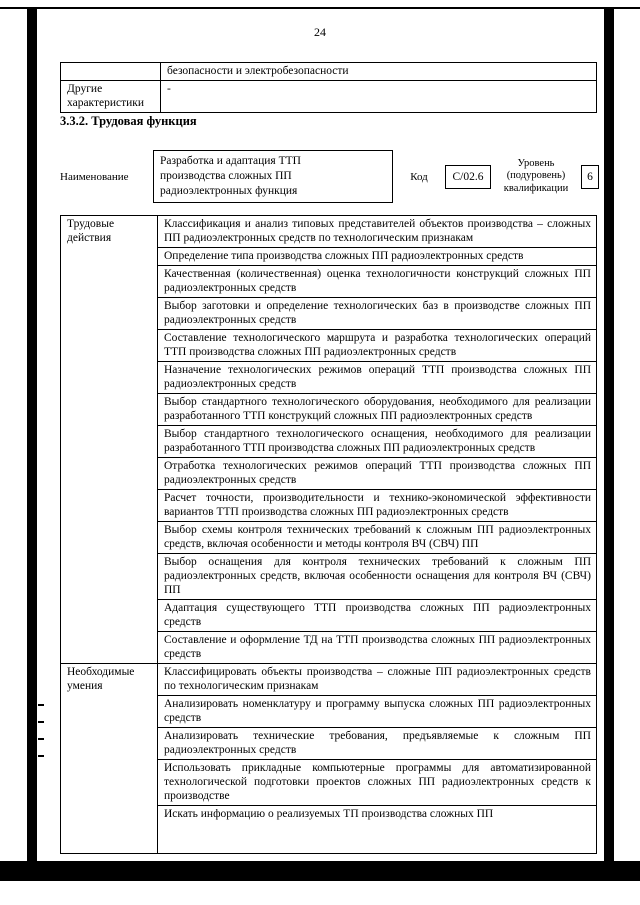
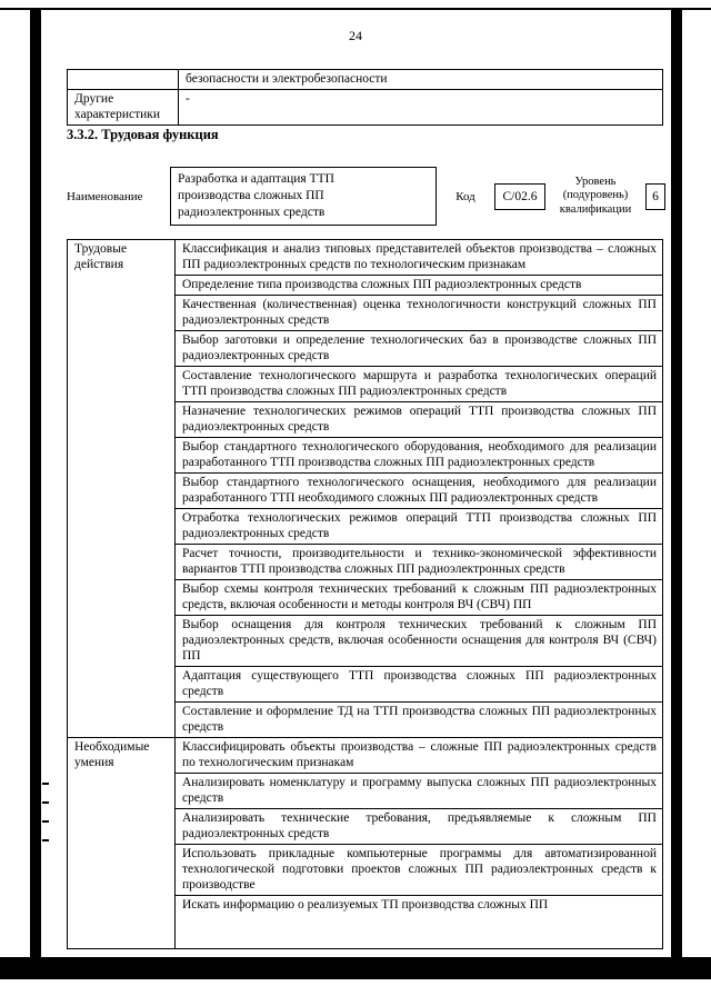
  24
  	безопасности и электробезопасности
  Другие характеристики	-
  3.3.2. Трудовая функция
  Наименование
- Разработка и адаптация ТТП производства сложных ПП радиоэлектронных функция
+ Разработка и адаптация ТТП производства сложных ПП радиоэлектронных средств
  Код
  С/02.6
  Уровень (подуровень) квалификации
  6
  Трудовые действия	Классификация и анализ типовых представителей объектов производства – сложных ПП радиоэлектронных средств по технологическим признакам
  Определение типа производства сложных ПП радиоэлектронных средств
  Качественная (количественная) оценка технологичности конструкций сложных ПП радиоэлектронных средств
  Выбор заготовки и определение технологических баз в производстве сложных ПП радиоэлектронных средств
  Составление технологического маршрута и разработка технологических операций ТТП производства сложных ПП радиоэлектронных средств
  Назначение технологических режимов операций ТТП производства сложных ПП радиоэлектронных средств
- Выбор стандартного технологического оборудования, необходимого для реализации разработанного ТТП конструкций сложных ПП радиоэлектронных средств
+ Выбор стандартного технологического оборудования, необходимого для реализации разработанного ТТП производства сложных ПП радиоэлектронных средств
- Выбор стандартного технологического оснащения, необходимого для реализации разработанного ТТП производства сложных ПП радиоэлектронных средств
+ Выбор стандартного технологического оснащения, необходимого для реализации разработанного ТТП необходимого сложных ПП радиоэлектронных средств
  Отработка технологических режимов операций ТТП производства сложных ПП радиоэлектронных средств
  Расчет точности, производительности и технико-экономической эффективности вариантов ТТП производства сложных ПП радиоэлектронных средств
  Выбор схемы контроля технических требований к сложным ПП радиоэлектронных средств, включая особенности и методы контроля ВЧ (СВЧ) ПП
  Выбор оснащения для контроля технических требований к сложным ПП радиоэлектронных средств, включая особенности оснащения для контроля ВЧ (СВЧ) ПП
  Адаптация существующего ТТП производства сложных ПП радиоэлектронных средств
  Составление и оформление ТД на ТТП производства сложных ПП радиоэлектронных средств
  Необходимые умения	Классифицировать объекты производства – сложные ПП радиоэлектронных средств по технологическим признакам
  Анализировать номенклатуру и программу выпуска сложных ПП радиоэлектронных средств
  Анализировать технические требования, предъявляемые к сложным ПП радиоэлектронных средств
  Использовать прикладные компьютерные программы для автоматизированной технологической подготовки проектов сложных ПП радиоэлектронных средств к производстве
  Искать информацию о реализуемых ТП производства сложных ПП
